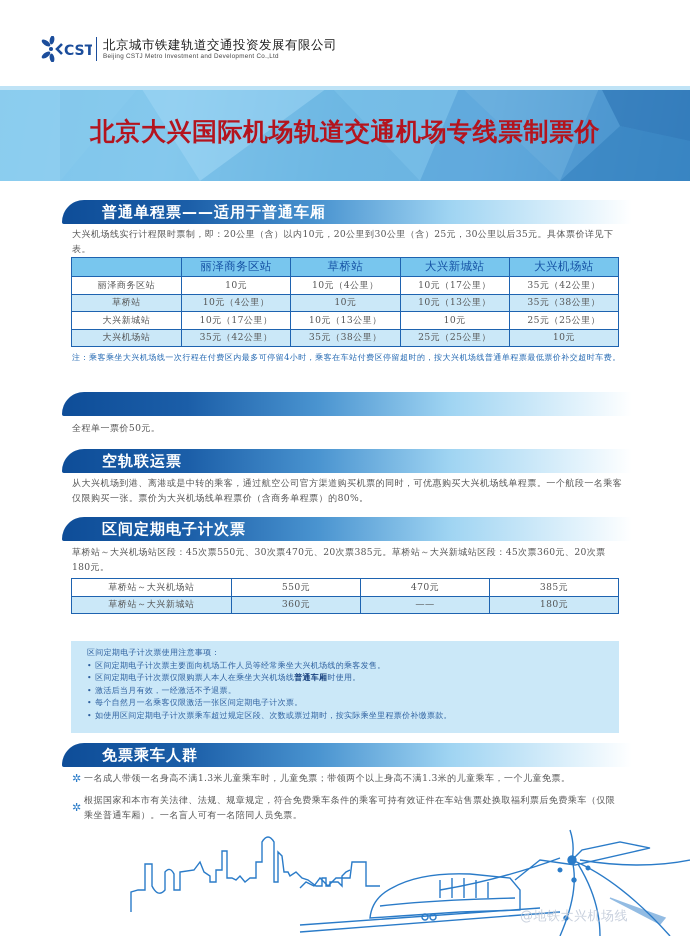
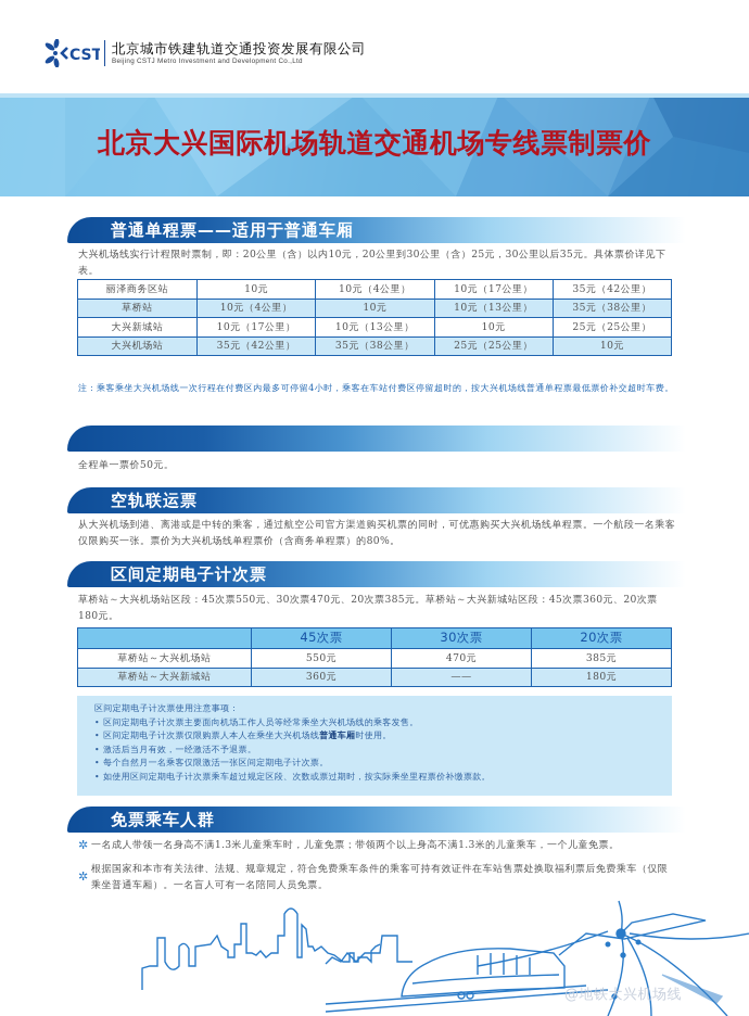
  CST
  北京城市铁建轨道交通投资发展有限公司
  北京大兴国际机场轨道交通机场专线票制票价
  普通单程票——适用于普通车厢
  大兴机场线实行计程限时票制，即：20公里（含）以内10元，20公里到30公里（含）25元，30公里以后35元。具体票价详见下表。
- 	丽泽商务区站	草桥站	大兴新城站	大兴机场站
  丽泽商务区站	10元	10元（4公里）	10元（17公里）	35元（42公里）
  草桥站	10元（4公里）	10元	10元（13公里）	35元（38公里）
  大兴新城站	10元（17公里）	10元（13公里）	10元	25元（25公里）
  大兴机场站	35元（42公里）	35元（38公里）	25元（25公里）	10元
  注：乘客乘坐大兴机场线一次行程在付费区内最多可停留4小时，乘客在车站付费区停留超时的，按大兴机场线普通单程票最低票价补交超时车费。
  全程单一票价50元。
  空轨联运票
  从大兴机场到港、离港或是中转的乘客，通过航空公司官方渠道购买机票的同时，可优惠购买大兴机场线单程票。一个航段一名乘客仅限购买一张。票价为大兴机场线单程票价（含商务单程票）的80%。
  区间定期电子计次票
  草桥站～大兴机场站区段：45次票550元、30次票470元、20次票385元。草桥站～大兴新城站区段：45次票360元、20次票180元。
+ 	45次票	30次票	20次票
  草桥站～大兴机场站	550元	470元	385元
  草桥站～大兴新城站	360元	——	180元
  区间定期电子计次票使用注意事项：
  • 区间定期电子计次票主要面向机场工作人员等经常乘坐大兴机场线的乘客发售。
  • 区间定期电子计次票仅限购票人本人在乘坐大兴机场线普通车厢时使用。
  • 激活后当月有效，一经激活不予退票。
  • 每个自然月一名乘客仅限激活一张区间定期电子计次票。
  • 如使用区间定期电子计次票乘车超过规定区段、次数或票过期时，按实际乘坐里程票价补缴票款。
  免票乘车人群
  ✲
  一名成人带领一名身高不满1.3米儿童乘车时，儿童免票；带领两个以上身高不满1.3米的儿童乘车，一个儿童免票。
  ✲
  根据国家和本市有关法律、法规、规章规定，符合免费乘车条件的乘客可持有效证件在车站售票处换取福利票后免费乘车（仅限乘坐普通车厢）。一名盲人可有一名陪同人员免票。
  @地铁大兴机场线
